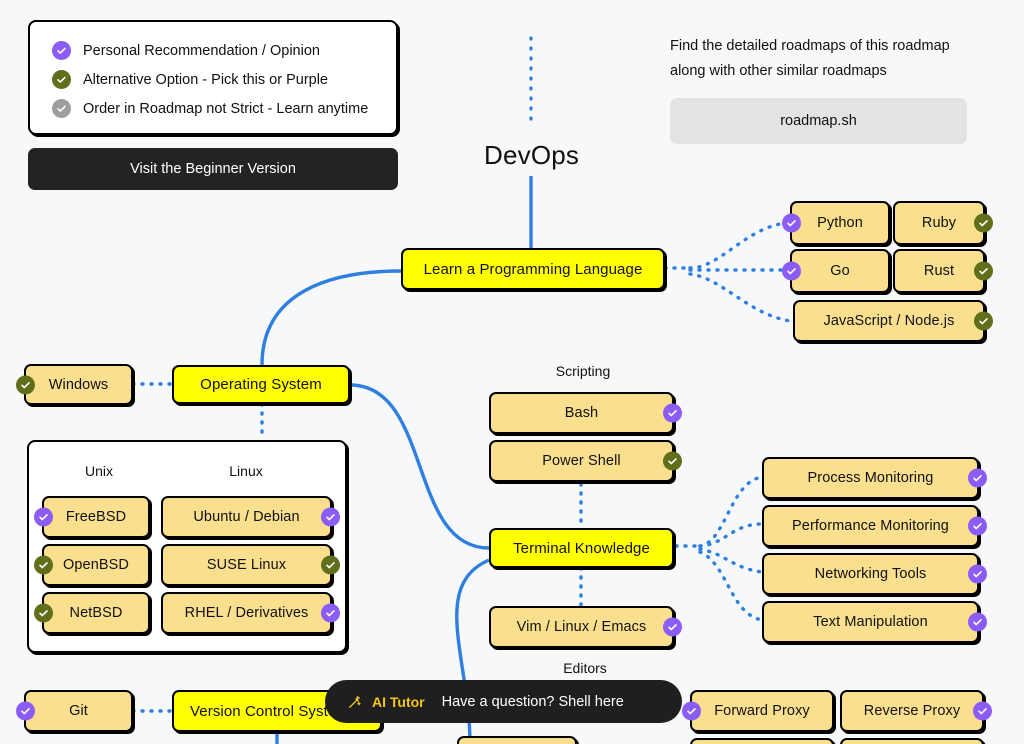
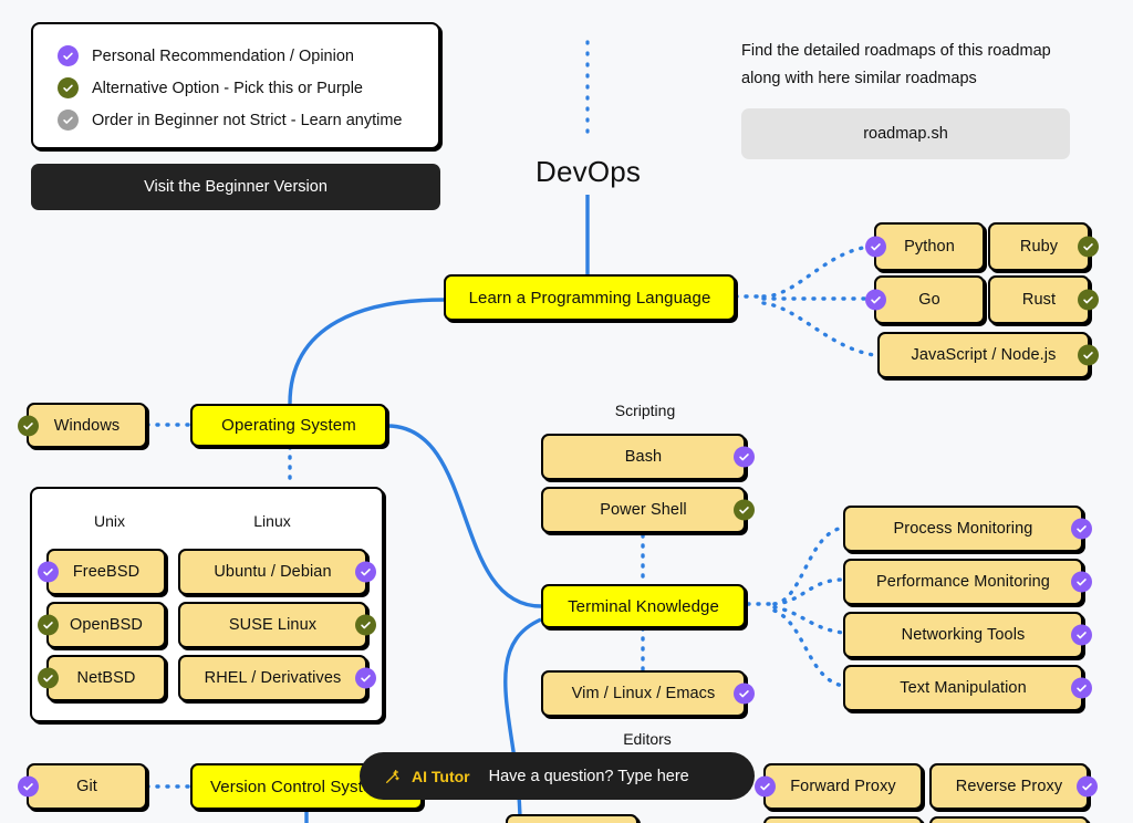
  Personal Recommendation / Opinion
  Alternative Option - Pick this or Purple
- Order in Roadmap not Strict - Learn anytime
+ Order in Beginner not Strict - Learn anytime
  Visit the Beginner Version
  DevOps
  Find the detailed roadmaps of this roadmap
- along with other similar roadmaps
+ along with here similar roadmaps
  roadmap.sh
  Learn a Programming Language
  Python
  Ruby
  Go
  Rust
  JavaScript / Node.js
  Operating System
  Windows
  Unix
  Linux
  FreeBSD
  OpenBSD
  NetBSD
  Ubuntu / Debian
  SUSE Linux
  RHEL / Derivatives
  Scripting
  Bash
  Power Shell
  Terminal Knowledge
  Vim / Linux / Emacs
  Editors
  Process Monitoring
  Performance Monitoring
  Networking Tools
  Text Manipulation
  Git
  Version Control Syst
  Forward Proxy
  Reverse Proxy
  AI Tutor
- Have a question? Shell here
+ Have a question? Type here
